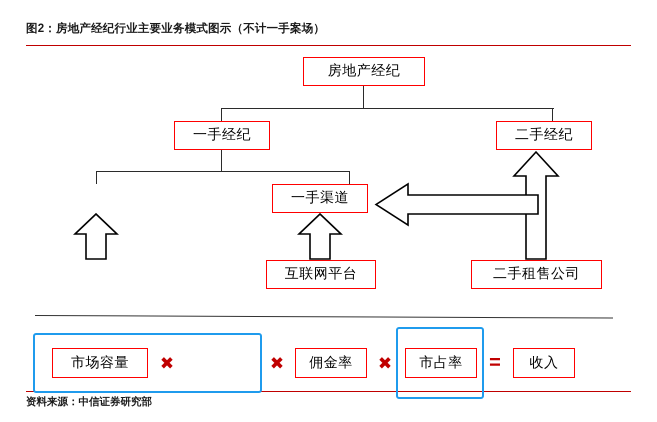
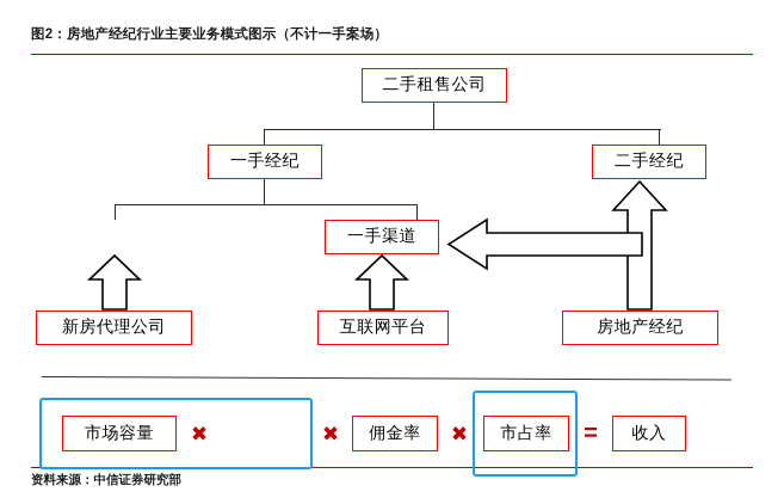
  图2：房地产经纪行业主要业务模式图示（不计一手案场）
- 房地产经纪
+ 二手租售公司
  一手经纪
  二手经纪
  一手渠道
+ 新房代理公司
  互联网平台
- 二手租售公司
+ 房地产经纪
  市场容量
  ✖
  ✖
  佣金率
  ✖
  市占率
  =
  收入
  资料来源：中信证券研究部
